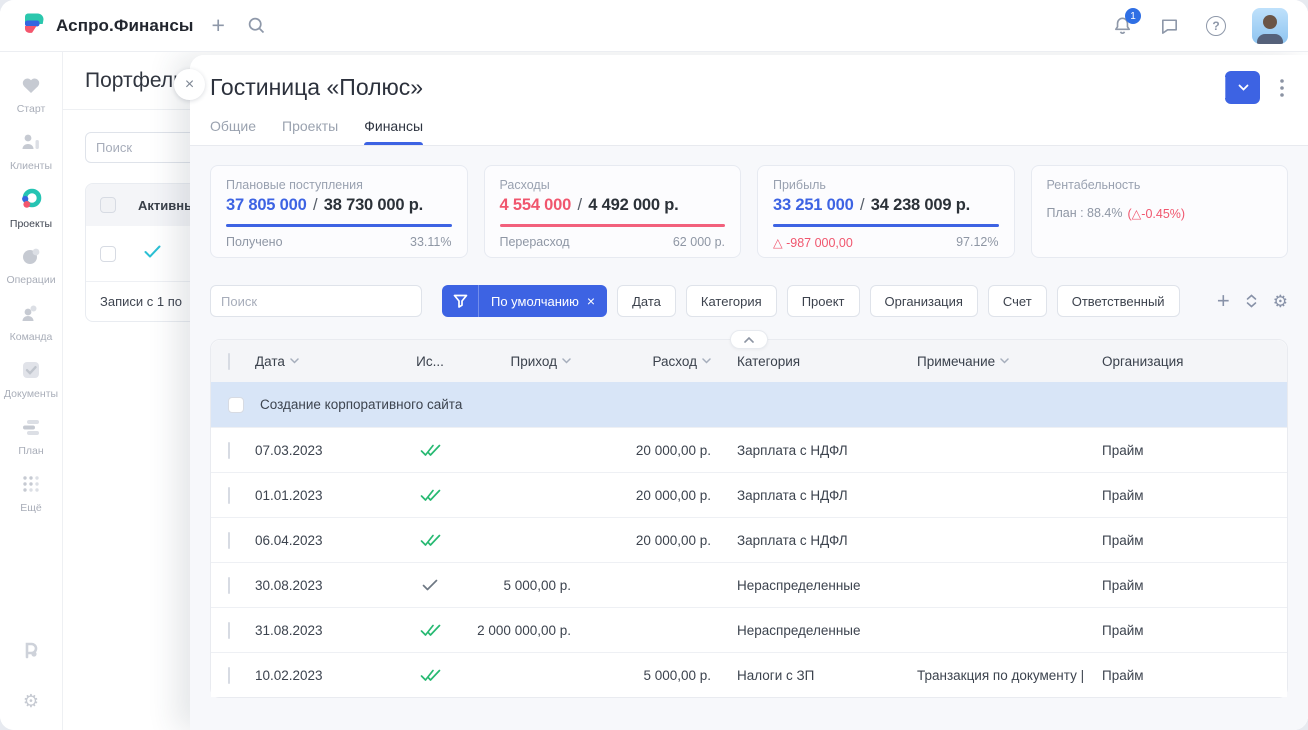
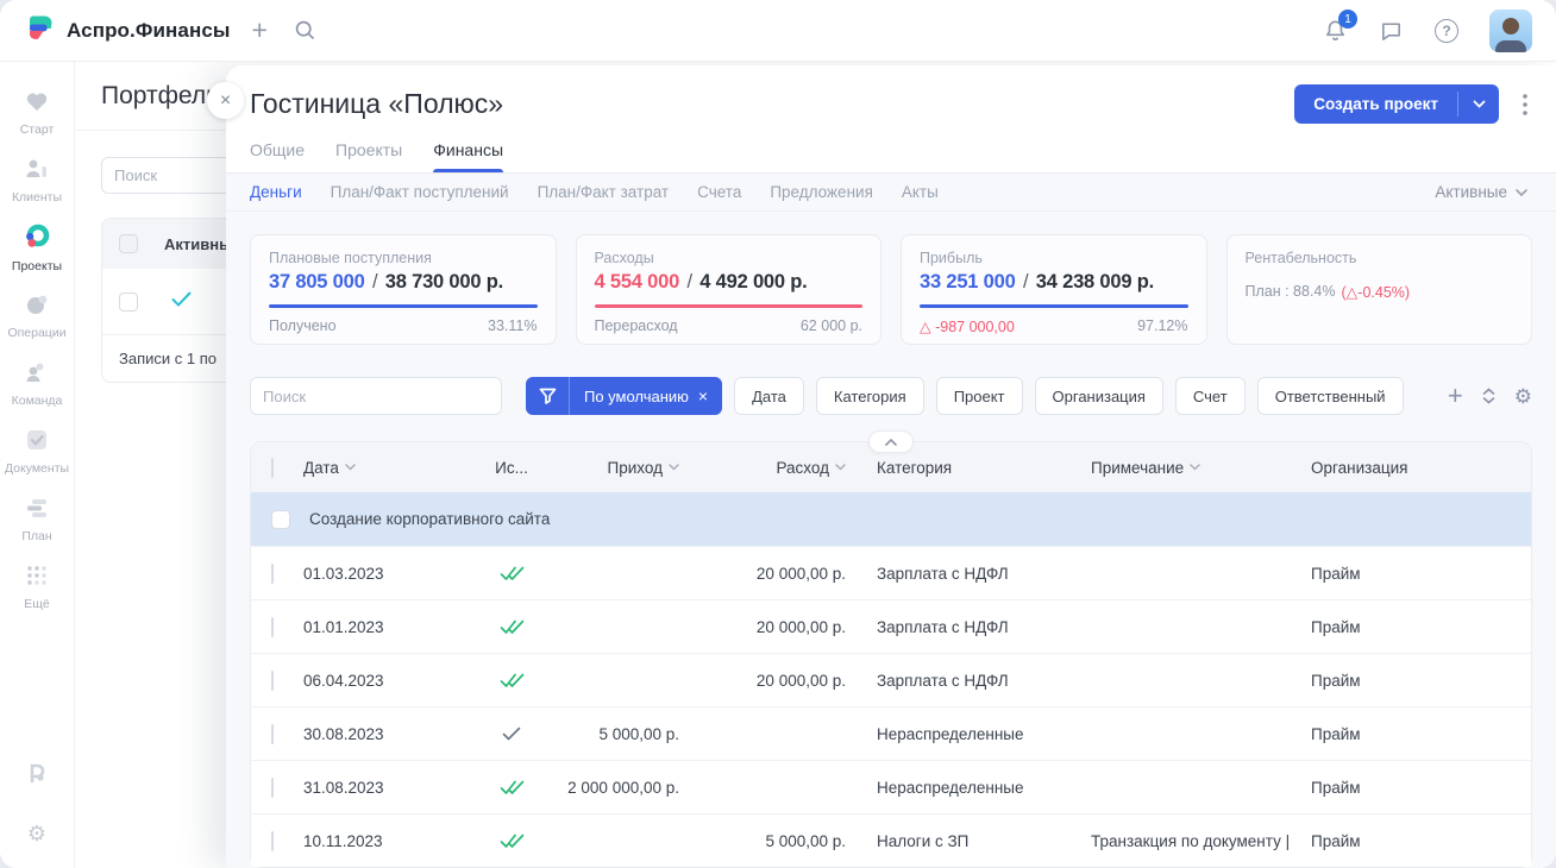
  Аспро.Финансы
  +
  1
  ?
  Старт
  Клиенты
  Проекты
  Операции
  Команда
  Документы
  План
  Ещё
  ⚙
  Портфел
  Поиск
  Активн
  Записи с 1 по
  ×
  Гостиница «Полюс»
+ Создать проект
  Общие
  Проекты
  Финансы
+ Деньги
+ План/Факт поступлений
+ План/Факт затрат
+ Счета
+ Предложения
+ Акты
+ Активные
  Плановые поступления
  37 805 000 / 38 730 000 р.
  Получено
  33.11%
  Расходы
  4 554 000 / 4 492 000 р.
  Перерасход
  62 000 р.
  Прибыль
  33 251 000 / 34 238 009 р.
  △ -987 000,00
  97.12%
  Рентабельность
  План : 88.4%
  (△-0.45%)
  Поиск
  По умолчанию
  ×
  Дата
  Категория
  Проект
  Организация
  Счет
  Ответственный
  +
  ⚙
  Дата
  Ис...
  Приход
  Расход
  Категория
  Примечание
  Организация
  Создание корпоративного сайта
- 07.03.2023
+ 01.03.2023
  20 000,00 р.
  Зарплата с НДФЛ
  Прайм
  01.01.2023
  20 000,00 р.
  Зарплата с НДФЛ
  Прайм
  06.04.2023
  20 000,00 р.
  Зарплата с НДФЛ
  Прайм
  30.08.2023
  5 000,00 р.
  Нераспределенные
  Прайм
  31.08.2023
  2 000 000,00 р.
  Нераспределенные
  Прайм
- 10.02.2023
+ 10.11.2023
  5 000,00 р.
  Налоги с ЗП
  Транзакция по документу |
  Прайм
